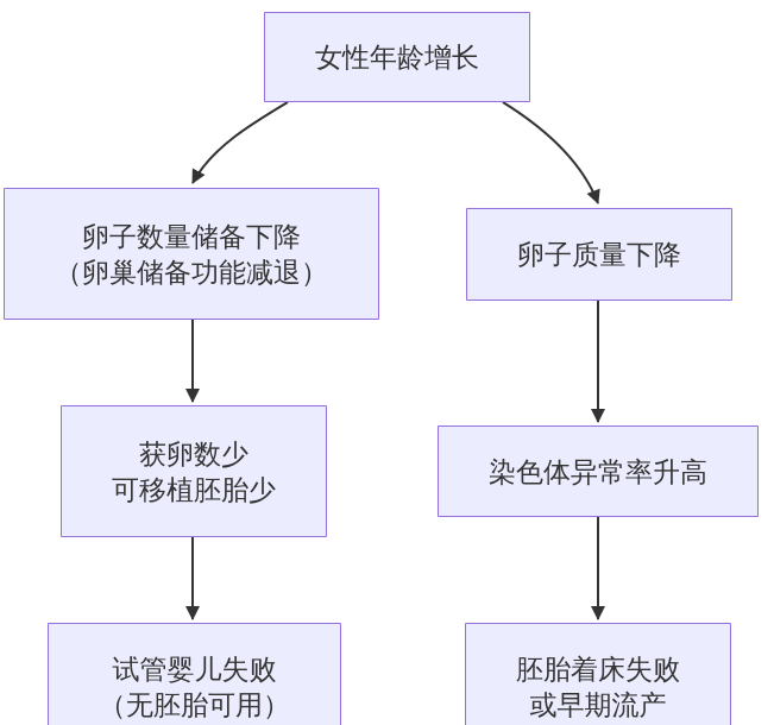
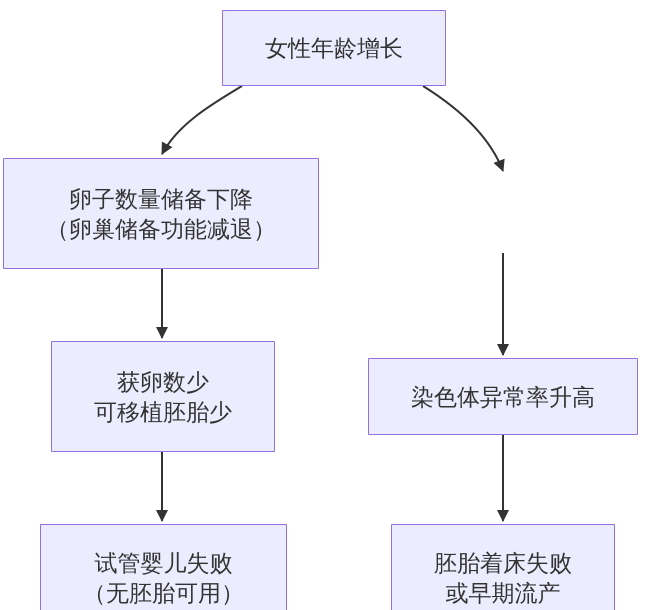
  女性年龄增长
  卵子数量储备下降
  （卵巢储备功能减退）
- 卵子质量下降
  获卵数少
  可移植胚胎少
  染色体异常率升高
  试管婴儿失败
  （无胚胎可用）
  胚胎着床失败
  或早期流产
